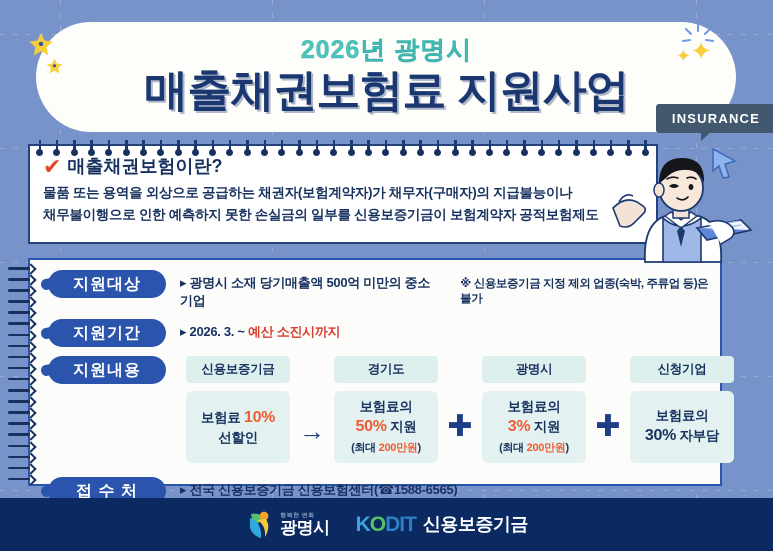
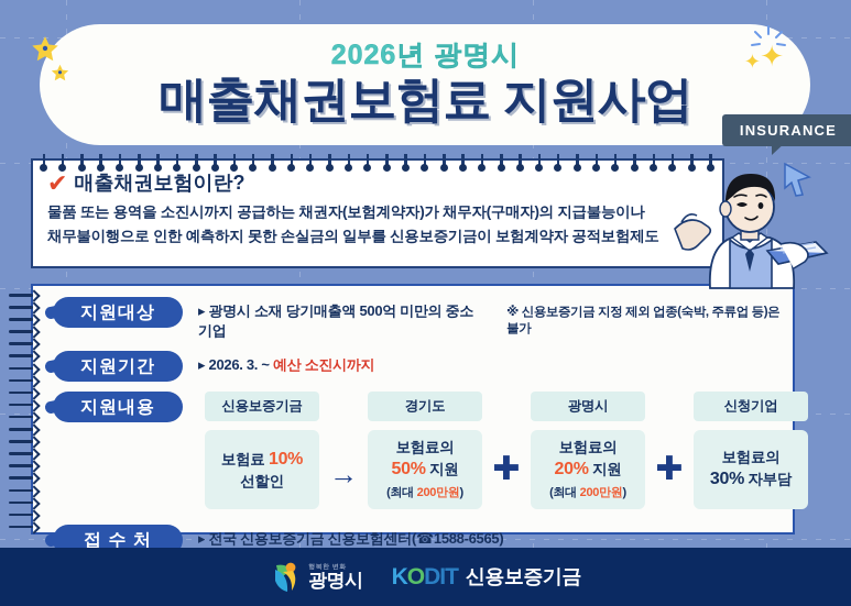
  ✦
  ✦
  2026년 광명시
  매출채권보험료 지원사업
  INSURANCE
  ✔
  매출채권보험이란?
- 물품 또는 용역을 외상으로 공급하는 채권자(보험계약자)가 채무자(구매자)의 지급불능이나
+ 물품 또는 용역을 소진시까지 공급하는 채권자(보험계약자)가 채무자(구매자)의 지급불능이나
  채무불이행으로 인한 예측하지 못한 손실금의 일부를 신용보증기금이 보험계약자 공적보험제도
  지원대상
  ▸ 광명시 소재 당기매출액 500억 미만의 중소기업
  ※ 신용보증기금 지정 제외 업종(숙박, 주류업 등)은 불가
  지원기간
  ▸ 2026. 3. ~ 예산 소진시까지
  지원내용
  신용보증기금
  보험료 10%
  선할인
  →
  경기도
  보험료의
  50% 지원
  (최대 200만원)
  ✚
  광명시
  보험료의
- 3% 지원
+ 20% 지원
  (최대 200만원)
  ✚
  신청기업
  보험료의
  30% 자부담
  접 수 처
  ▸ 전국 신용보증기금 신용보험센터(☎1588-6565)
  광명시
  KODIT
  신용보증기금
